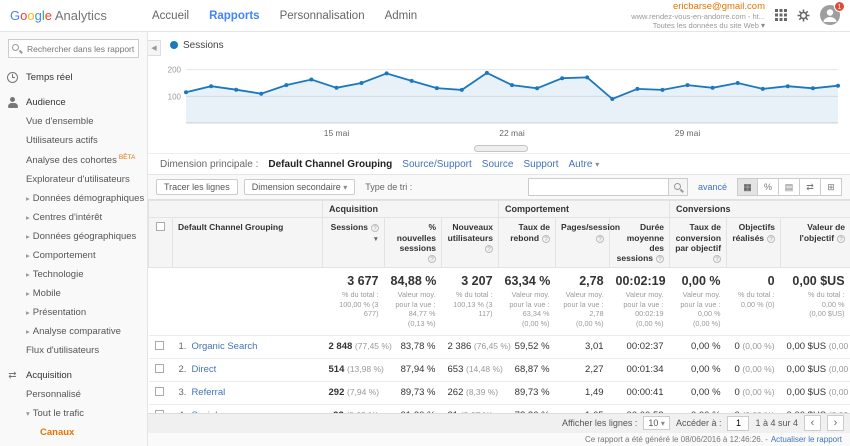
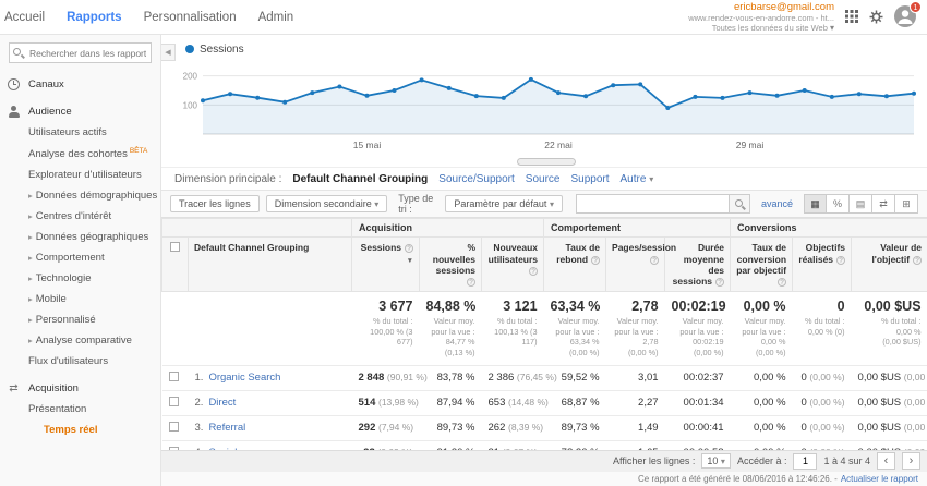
- Google Analytics
  Accueil
  Rapports
  Personnalisation
  Admin
  ericbarse@gmail.com
  www.rendez-vous-en-andorre.com - ht...
  Toutes les données du site Web ▾
  Rechercher dans les rapport
- Temps réel
+ Canaux
  Audience
- Vue d'ensemble
  Utilisateurs actifs
  Analyse des cohortes
  Explorateur d'utilisateurs
  ▸ Données démographiques
  ▸ Centres d'intérêt
  ▸ Données géographiques
  ▸ Comportement
  ▸ Technologie
  ▸ Mobile
- ▸ Présentation
+ ▸ Personnalisé
  ▸ Analyse comparative
  Flux d'utilisateurs
  ⇄
  Acquisition
- Personnalisé
+ Présentation
- ▾ Tout le trafic
- Canaux
+ Temps réel
  Sessions
  100
  200
  15 mai
  22 mai
  29 mai
  Dimension principale :
  Default Channel Grouping
  Source/Support
  Source
  Support
  Autre ▾
  Tracer les lignes
  Dimension secondaire ▾
  Type de tri :
+ Paramètre par défaut ▾
  avancé
  ▦
  %
  ▤
  ⇄
  ⊞
  	Acquisition	Comportement	Conversions
  	Default Channel Grouping	Sessions	% nouvelles sessions	Nouveaux utilisateurs	Taux de rebond	Pages/session	Durée moyenne des sessions	Taux de conversion par objectif	Objectifs réalisés	Valeur de l'objectif
- 		3 677% du total : 100,00 % (3 677)	84,88 %Valeur moy. pour la vue : 84,77 % (0,13 %)	3 207% du total : 100,13 % (3 117)	63,34 %Valeur moy. pour la vue : 63,34 % (0,00 %)	2,78Valeur moy. pour la vue : 2,78 (0,00 %)	00:02:19Valeur moy. pour la vue : 00:02:19 (0,00 %)	0,00 %Valeur moy. pour la vue : 0,00 % (0,00 %)	0% du total : 0,00 % (0)	0,00 $US% du total : 0,00 % (0,00 $US)
+ 		3 677% du total : 100,00 % (3 677)	84,88 %Valeur moy. pour la vue : 84,77 % (0,13 %)	3 121% du total : 100,13 % (3 117)	63,34 %Valeur moy. pour la vue : 63,34 % (0,00 %)	2,78Valeur moy. pour la vue : 2,78 (0,00 %)	00:02:19Valeur moy. pour la vue : 00:02:19 (0,00 %)	0,00 %Valeur moy. pour la vue : 0,00 % (0,00 %)	0% du total : 0,00 % (0)	0,00 $US% du total : 0,00 % (0,00 $US)
- 	1. Organic Search	2 848 (77,45 %)	83,78 %	2 386 (76,45 %)	59,52 %	3,01	00:02:37	0,00 %	0 (0,00 %)	0,00 $US (0,00
+ 	1. Organic Search	2 848 (90,91 %)	83,78 %	2 386 (76,45 %)	59,52 %	3,01	00:02:37	0,00 %	0 (0,00 %)	0,00 $US (0,00
  	2. Direct	514 (13,98 %)	87,94 %	653 (14,48 %)	68,87 %	2,27	00:01:34	0,00 %	0 (0,00 %)	0,00 $US (0,00
  	3. Referral	292 (7,94 %)	89,73 %	262 (8,39 %)	89,73 %	1,49	00:00:41	0,00 %	0 (0,00 %)	0,00 $US (0,00
  Afficher les lignes :
  10 ▾
  Accéder à :
  1
  1 à 4 sur 4
  ‹
  ›
  Ce rapport a été généré le 08/06/2016 à 12:46:26. -
  Actualiser le rapport
